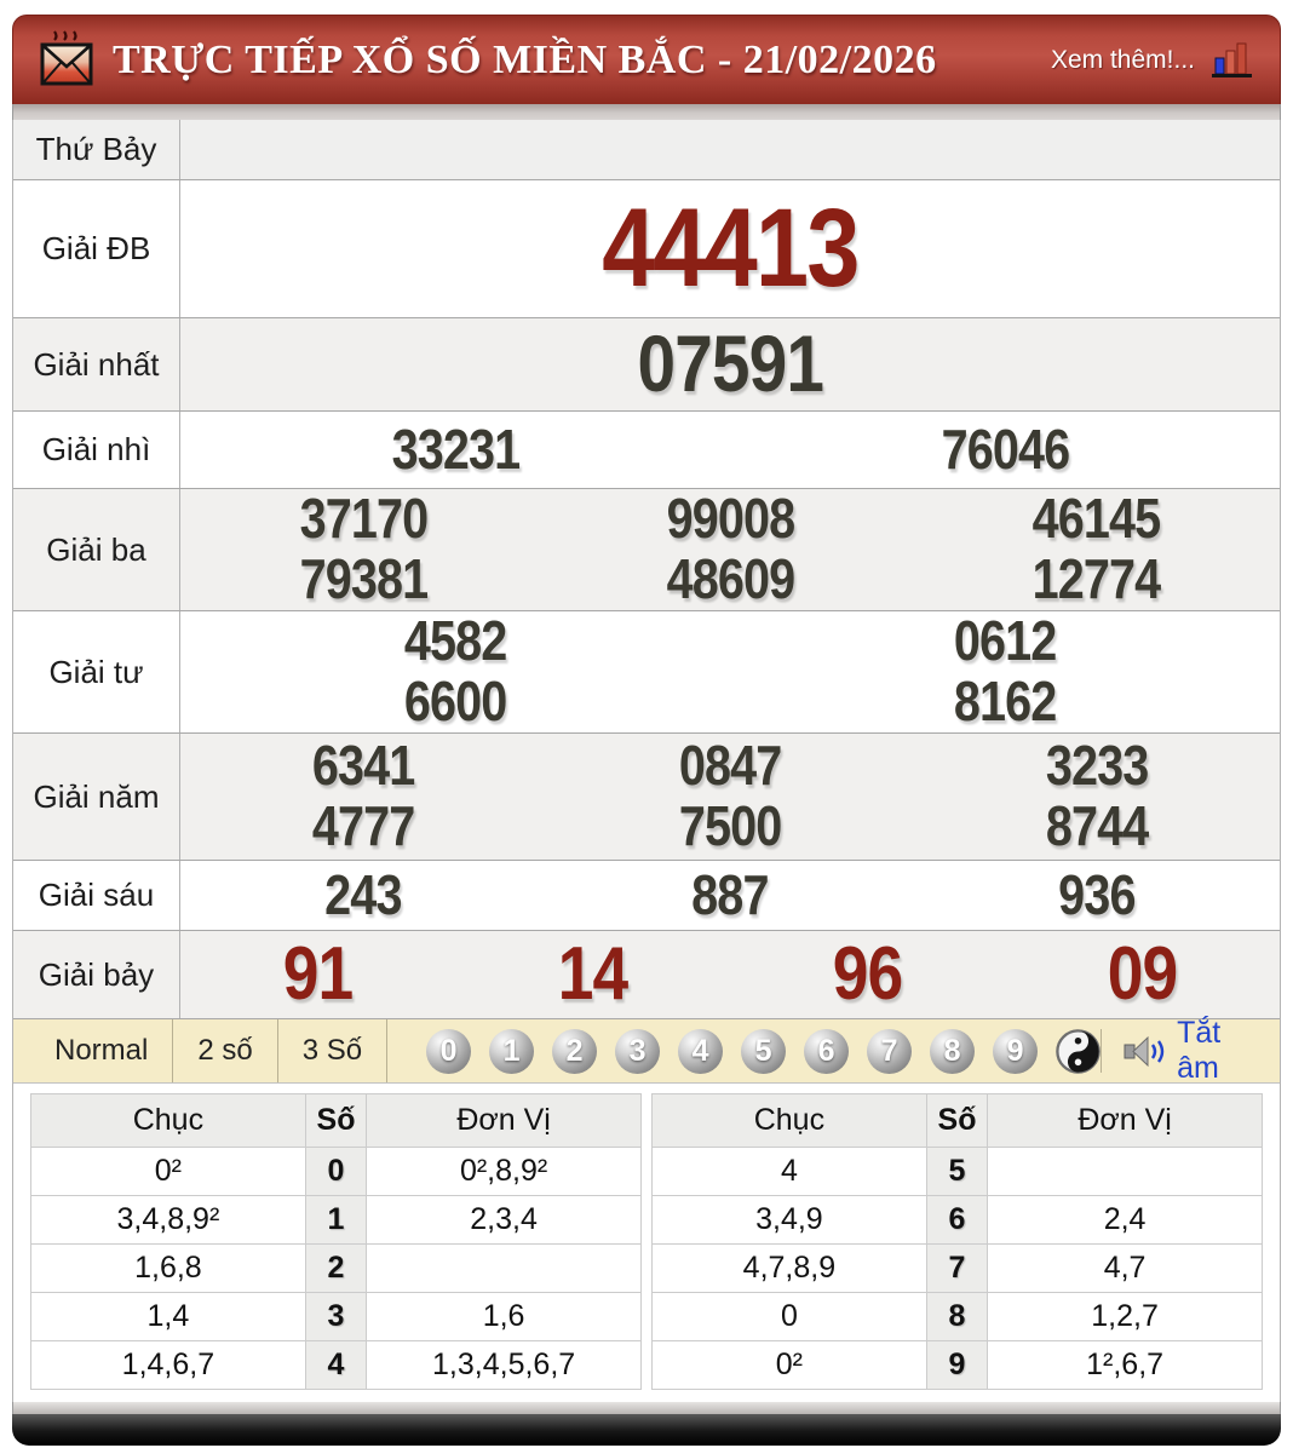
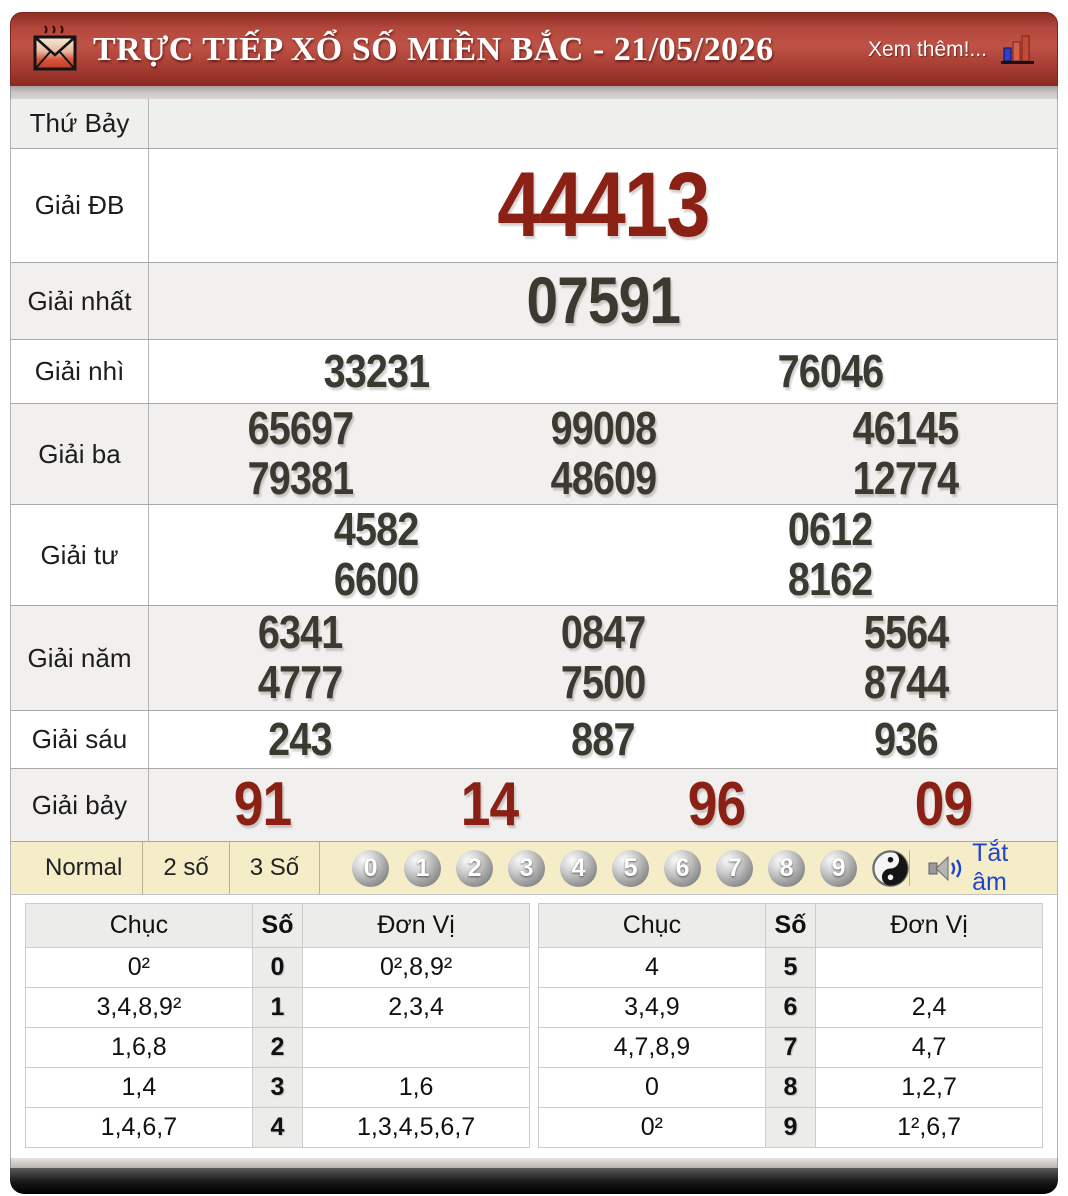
- TRỰC TIẾP XỔ SỐ MIỀN BẮC - 21/02/2026
+ TRỰC TIẾP XỔ SỐ MIỀN BẮC - 21/05/2026
  Xem thêm!...
  Thứ Bảy
  Giải ĐB
  44413
  Giải nhất
  07591
  Giải nhì
  33231
  76046
  Giải ba
- 37170
+ 65697
  99008
  46145
  79381
  48609
  12774
  Giải tư
  4582
  0612
  6600
  8162
  Giải năm
  6341
  0847
- 3233
+ 5564
  4777
  7500
  8744
  Giải sáu
  243
  887
  936
  Giải bảy
  91
  14
  96
  09
  Normal
  2 số
  3 Số
  0
  1
  2
  3
  4
  5
  6
  7
  8
  9
  Tắt âm
  Chục	Số	Đơn Vị
  0²	0	0²,8,9²
  3,4,8,9²	1	2,3,4
  1,6,8	2
  1,4	3	1,6
  1,4,6,7	4	1,3,4,5,6,7
  Chục	Số	Đơn Vị
  4	5
  3,4,9	6	2,4
  4,7,8,9	7	4,7
  0	8	1,2,7
  0²	9	1²,6,7
